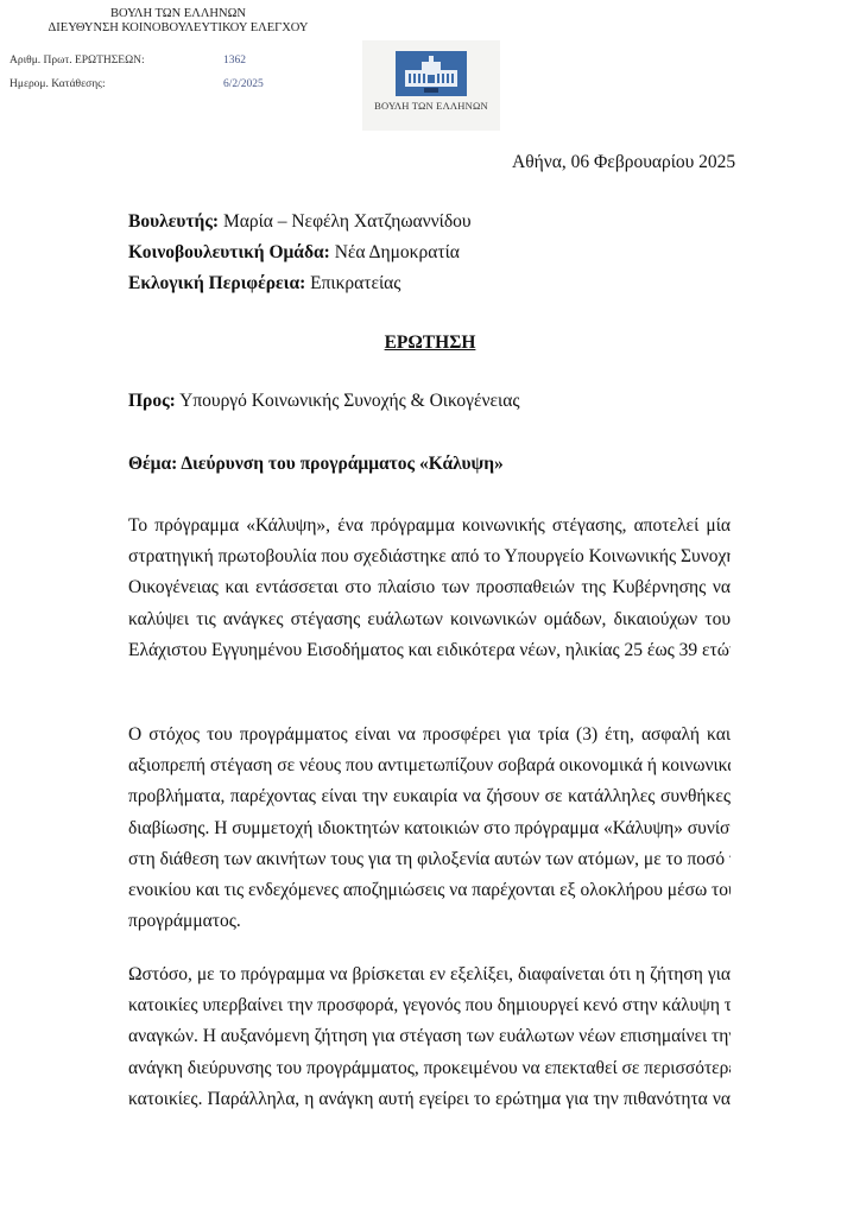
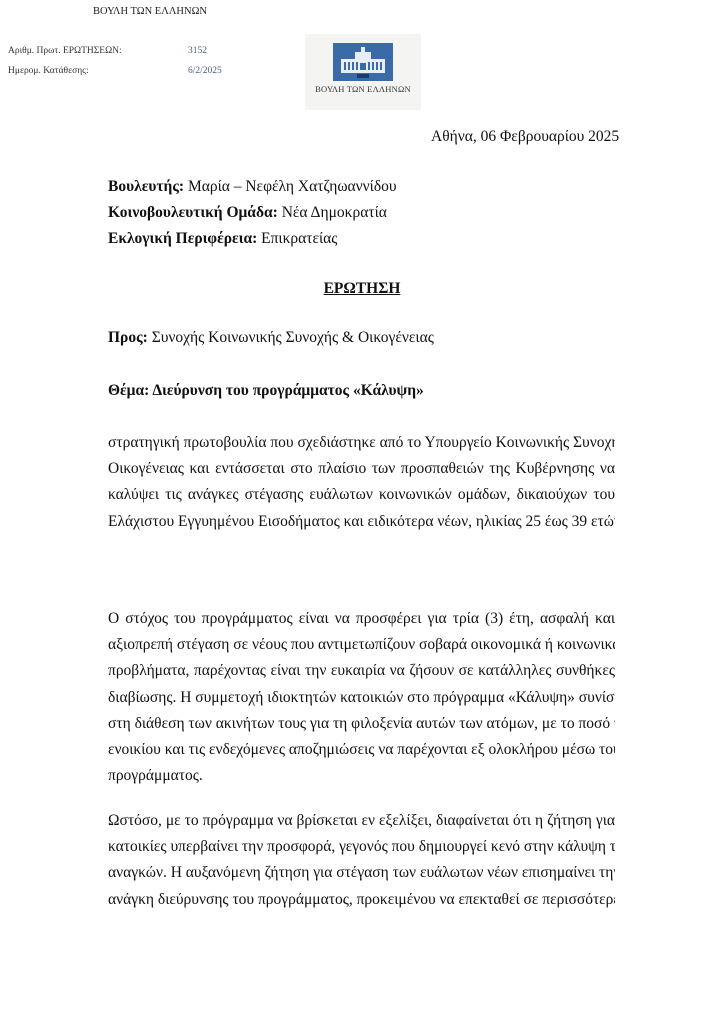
  ΒΟΥΛΗ ΤΩΝ ΕΛΛΗΝΩΝ
- ΔΙΕΥΘΥΝΣΗ ΚΟΙΝΟΒΟΥΛΕΥΤΙΚΟΥ ΕΛΕΓΧΟΥ
  Αριθμ. Πρωτ. ΕΡΩΤΗΣΕΩΝ:
- 1362
+ 3152
  Ημερομ. Κατάθεσης:
  6/2/2025
  ΒΟΥΛΗ ΤΩΝ ΕΛΛΗΝΩΝ
  Αθήνα, 06 Φεβρουαρίου 2025
  Βουλευτής: Μαρία – Νεφέλη Χατζηωαννίδου
  Κοινοβουλευτική Ομάδα: Νέα Δημοκρατία
  Εκλογική Περιφέρεια: Επικρατείας
  ΕΡΩΤΗΣΗ
- Προς: Υπουργό Κοινωνικής Συνοχής & Οικογένειας
+ Προς: Συνοχής Κοινωνικής Συνοχής & Οικογένειας
  Θέμα: Διεύρυνση του προγράμματος «Κάλυψη»
- Το πρόγραμμα «Κάλυψη», ένα πρόγραμμα κοινωνικής στέγασης, αποτελεί μία
  στρατηγική πρωτοβουλία που σχεδιάστηκε από το Υπουργείο Κοινωνικής Συνοχ
  Οικογένειας και εντάσσεται στο πλαίσιο των προσπαθειών της Κυβέρνησης να
  καλύψει τις ανάγκες στέγασης ευάλωτων κοινωνικών ομάδων, δικαιούχων του
  Ελάχιστου Εγγυημένου Εισοδήματος και ειδικότερα νέων, ηλικίας 25 έως 39 ετώ
  Ο στόχος του προγράμματος είναι να προσφέρει για τρία (3) έτη, ασφαλή και
  αξιοπρεπή στέγαση σε νέους που αντιμετωπίζουν σοβαρά οικονομικά ή κοινωνικ
  προβλήματα, παρέχοντας είναι την ευκαιρία να ζήσουν σε κατάλληλες συνθήκες
  διαβίωσης. Η συμμετοχή ιδιοκτητών κατοικιών στο πρόγραμμα «Κάλυψη» συνίσ
  στη διάθεση των ακινήτων τους για τη φιλοξενία αυτών των ατόμων, με το ποσό
  ενοικίου και τις ενδεχόμενες αποζημιώσεις να παρέχονται εξ ολοκλήρου μέσω το
  προγράμματος.
  Ωστόσο, με το πρόγραμμα να βρίσκεται εν εξελίξει, διαφαίνεται ότι η ζήτηση για
  κατοικίες υπερβαίνει την προσφορά, γεγονός που δημιουργεί κενό στην κάλυψη τ
  αναγκών. Η αυξανόμενη ζήτηση για στέγαση των ευάλωτων νέων επισημαίνει τη
  ανάγκη διεύρυνσης του προγράμματος, προκειμένου να επεκταθεί σε περισσότερ
- κατοικίες. Παράλληλα, η ανάγκη αυτή εγείρει το ερώτημα για την πιθανότητα να
